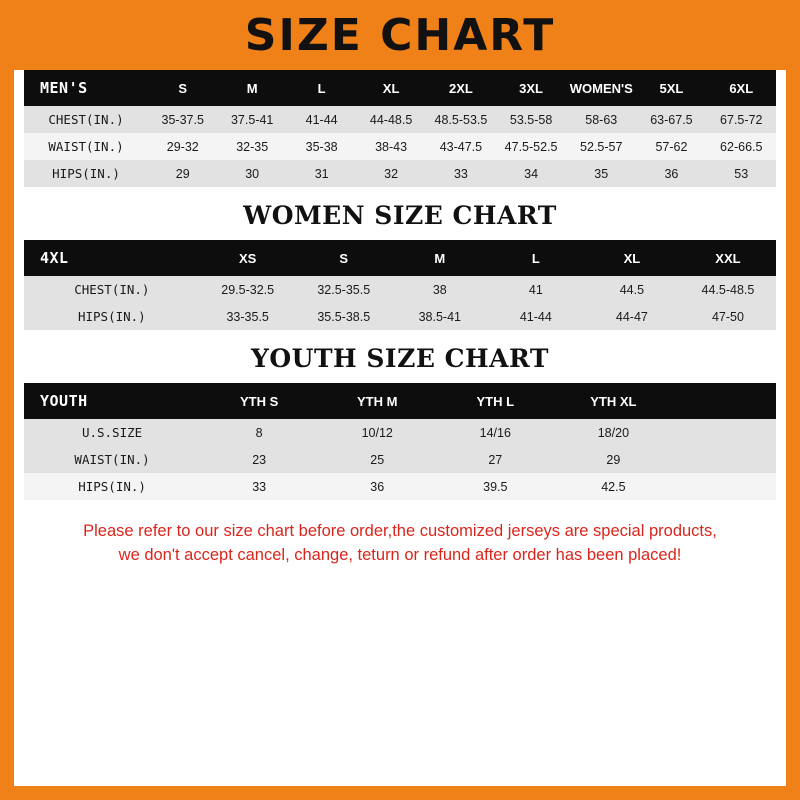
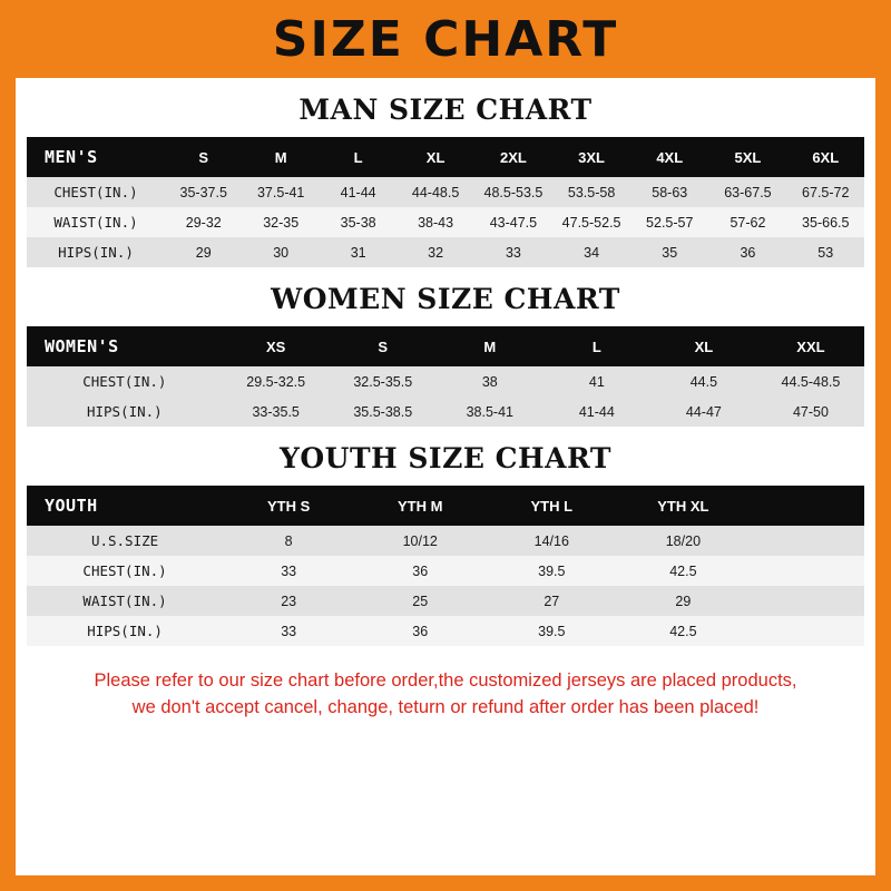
  SIZE CHART
+ MAN SIZE CHART
- MEN'S	S	M	L	XL	2XL	3XL	WOMEN'S	5XL	6XL
+ MEN'S	S	M	L	XL	2XL	3XL	4XL	5XL	6XL
  CHEST(IN.)	35-37.5	37.5-41	41-44	44-48.5	48.5-53.5	53.5-58	58-63	63-67.5	67.5-72
- WAIST(IN.)	29-32	32-35	35-38	38-43	43-47.5	47.5-52.5	52.5-57	57-62	62-66.5
+ WAIST(IN.)	29-32	32-35	35-38	38-43	43-47.5	47.5-52.5	52.5-57	57-62	35-66.5
  HIPS(IN.)	29	30	31	32	33	34	35	36	53
  WOMEN SIZE CHART
- 4XL	XS	S	M	L	XL	XXL
+ WOMEN'S	XS	S	M	L	XL	XXL
  CHEST(IN.)	29.5-32.5	32.5-35.5	38	41	44.5	44.5-48.5
  HIPS(IN.)	33-35.5	35.5-38.5	38.5-41	41-44	44-47	47-50
  YOUTH SIZE CHART
  YOUTH	YTH S	YTH M	YTH L	YTH XL
  U.S.SIZE	8	10/12	14/16	18/20
+ CHEST(IN.)	33	36	39.5	42.5
  WAIST(IN.)	23	25	27	29
  HIPS(IN.)	33	36	39.5	42.5
- Please refer to our size chart before order,the customized jerseys are special products,
+ Please refer to our size chart before order,the customized jerseys are placed products,
  we don't accept cancel, change, teturn or refund after order has been placed!
